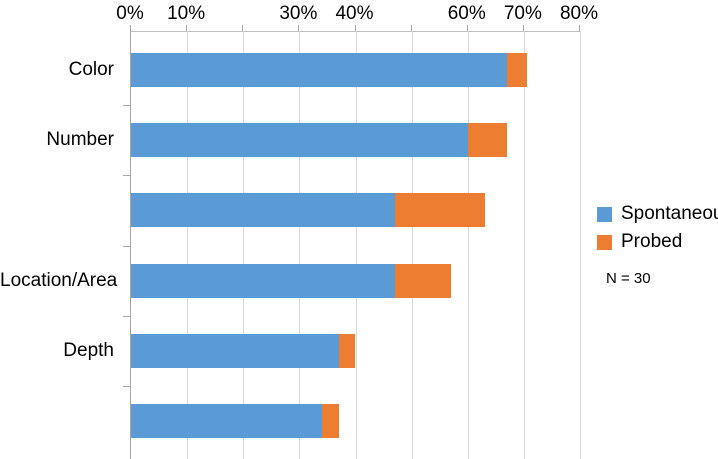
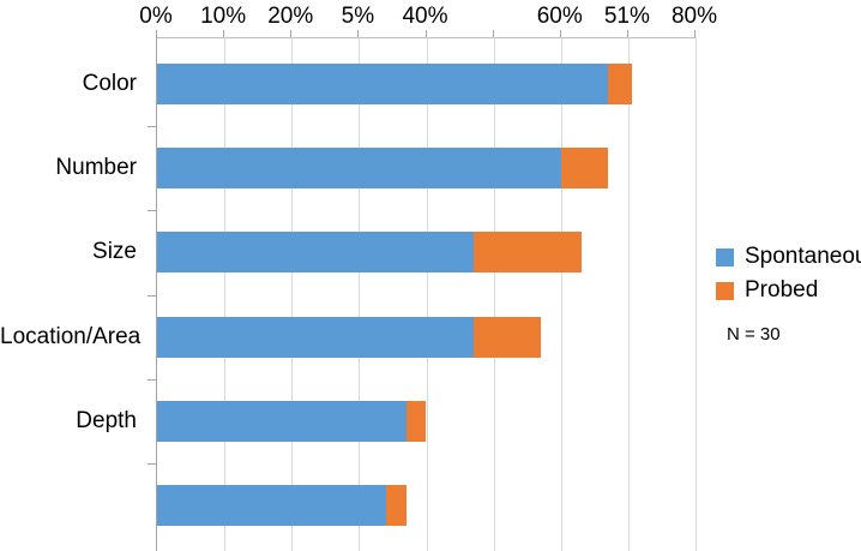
  0%
  10%
+ 20%
- 30%
+ 5%
  40%
  60%
- 70%
+ 51%
  80%
  Color
  Number
+ Size
  Location/Area
  Depth
  Spontaneo
  Probed
  N = 30
